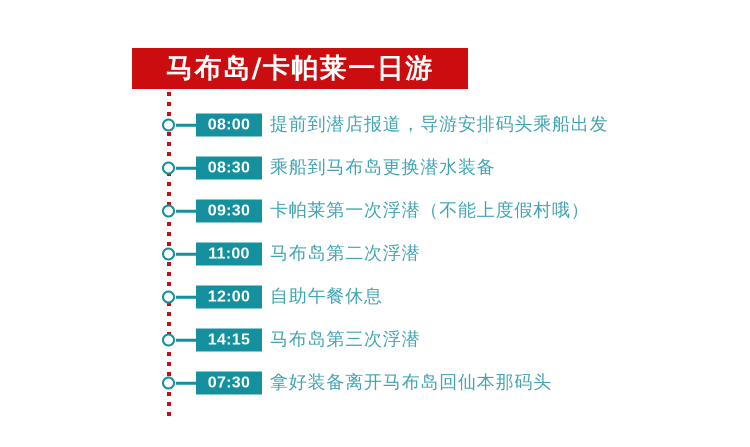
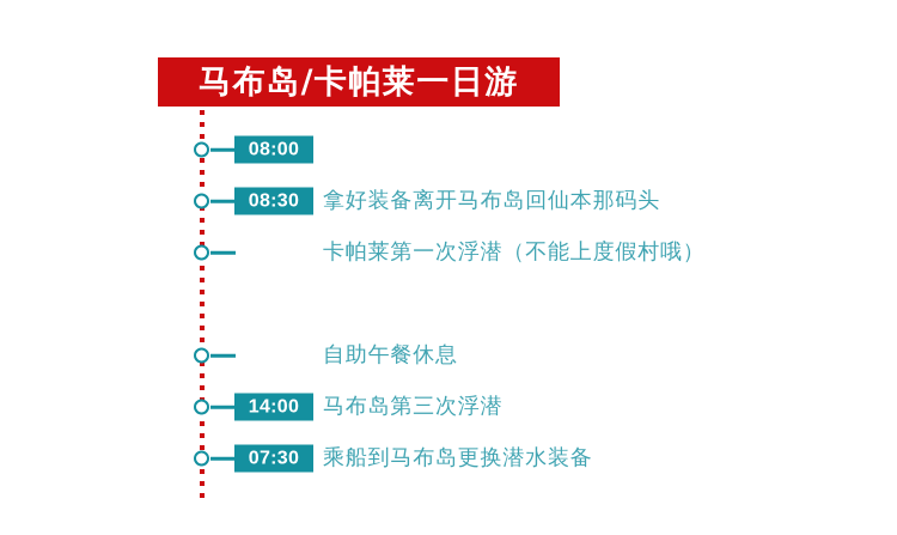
  马布岛/卡帕莱一日游
  08:00
- 提前到潜店报道，导游安排码头乘船出发
  08:30
- 乘船到马布岛更换潜水装备
+ 拿好装备离开马布岛回仙本那码头
- 09:30
  卡帕莱第一次浮潜（不能上度假村哦）
- 11:00
- 马布岛第二次浮潜
- 12:00
  自助午餐休息
- 14:15
+ 14:00
  马布岛第三次浮潜
  07:30
- 拿好装备离开马布岛回仙本那码头
+ 乘船到马布岛更换潜水装备
